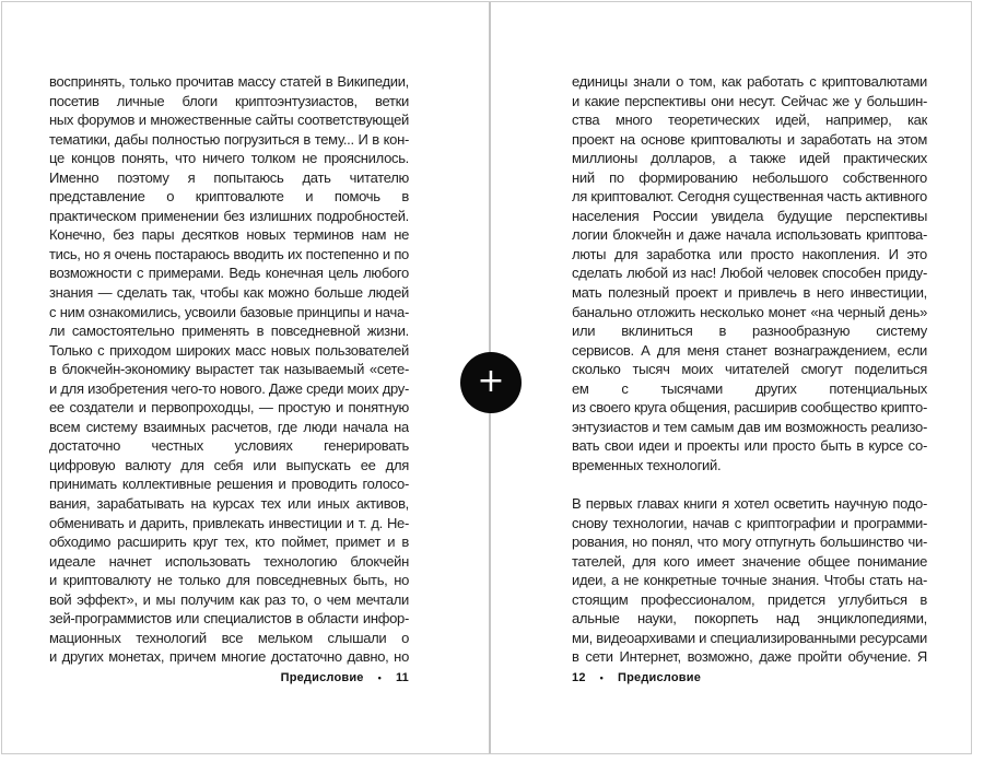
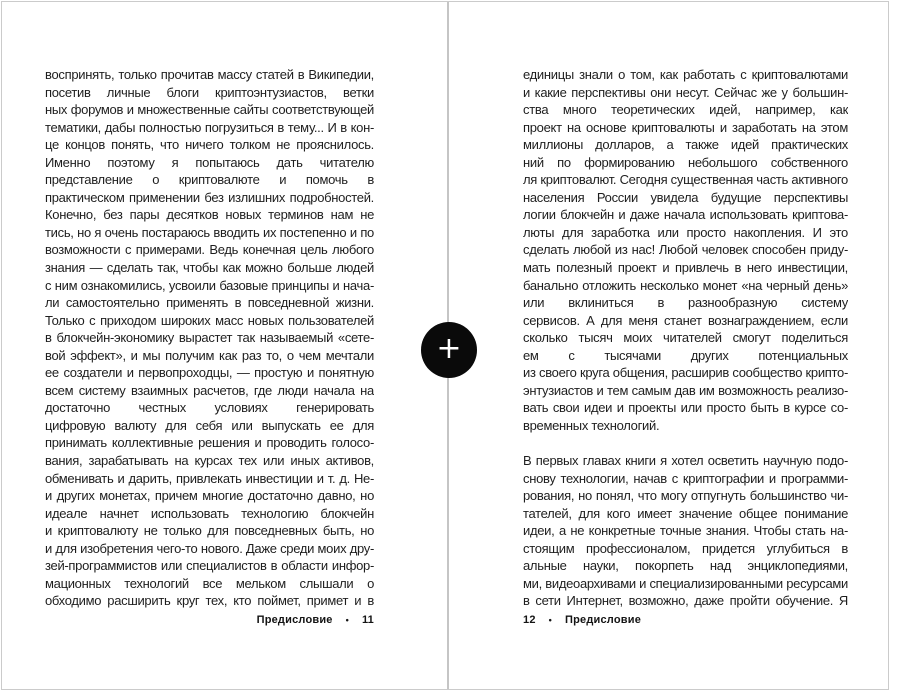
  воспринять, только прочитав массу статей в Википедии,
  посетив личные блоги криптоэнтузиастов, ветки
  ных форумов и множественные сайты соответствующей
  тематики, дабы полностью погрузиться в тему... И в кон-
  це концов понять, что ничего толком не прояснилось.
  Именно поэтому я попытаюсь дать читателю
  представление о криптовалюте и помочь в
  практическом применении без излишних подробностей.
  Конечно, без пары десятков новых терминов нам не
  тись, но я очень постараюсь вводить их постепенно и по
  возможности с примерами. Ведь конечная цель любого
  знания — сделать так, чтобы как можно больше людей
  с ним ознакомились, усвоили базовые принципы и нача-
  ли самостоятельно применять в повседневной жизни.
  Только с приходом широких масс новых пользователей
  в блокчейн-экономику вырастет так называемый «сете-
- и для изобретения чего-то нового. Даже среди моих дру-
+ вой эффект», и мы получим как раз то, о чем мечтали
  ее создатели и первопроходцы, — простую и понятную
  всем систему взаимных расчетов, где люди начала на
  достаточно честных условиях генерировать
  цифровую валюту для себя или выпускать ее для
  принимать коллективные решения и проводить голосо-
  вания, зарабатывать на курсах тех или иных активов,
  обменивать и дарить, привлекать инвестиции и т. д. Не-
- обходимо расширить круг тех, кто поймет, примет и в
+ и других монетах, причем многие достаточно давно, но
  идеале начнет использовать технологию блокчейн
  и криптовалюту не только для повседневных быть, но
- вой эффект», и мы получим как раз то, о чем мечтали
+ и для изобретения чего-то нового. Даже среди моих дру-
  зей-программистов или специалистов в области инфор-
  мационных технологий все мельком слышали о
- и других монетах, причем многие достаточно давно, но
+ обходимо расширить круг тех, кто поймет, примет и в
  единицы знали о том, как работать с криптовалютами
  и какие перспективы они несут. Сейчас же у большин-
  ства много теоретических идей, например, как
  проект на основе криптовалюты и заработать на этом
  миллионы долларов, а также идей практических
  ний по формированию небольшого собственного
  ля криптовалют. Сегодня существенная часть активного
  населения России увидела будущие перспективы
  логии блокчейн и даже начала использовать криптова-
  люты для заработка или просто накопления. И это
  сделать любой из нас! Любой человек способен приду-
  мать полезный проект и привлечь в него инвестиции,
  банально отложить несколько монет «на черный день»
  или вклиниться в разнообразную систему
  сервисов. А для меня станет вознаграждением, если
  сколько тысяч моих читателей смогут поделиться
  из своего круга общения, расширив сообщество крипто-
  энтузиастов и тем самым дав им возможность реализо-
  вать свои идеи и проекты или просто быть в курсе со-
  временных технологий.
  В первых главах книги я хотел осветить научную подо-
  снову технологии, начав с криптографии и программи-
  рования, но понял, что могу отпугнуть большинство чи-
  тателей, для кого имеет значение общее понимание
  идеи, а не конкретные точные знания. Чтобы стать на-
  стоящим профессионалом, придется углубиться в
  альные науки, покорпеть над энциклопедиями,
  ми, видеоархивами и специализированными ресурсами
  в сети Интернет, возможно, даже пройти обучение. Я
  Предисловие
  •
  11
  12
  •
  Предисловие
  +
